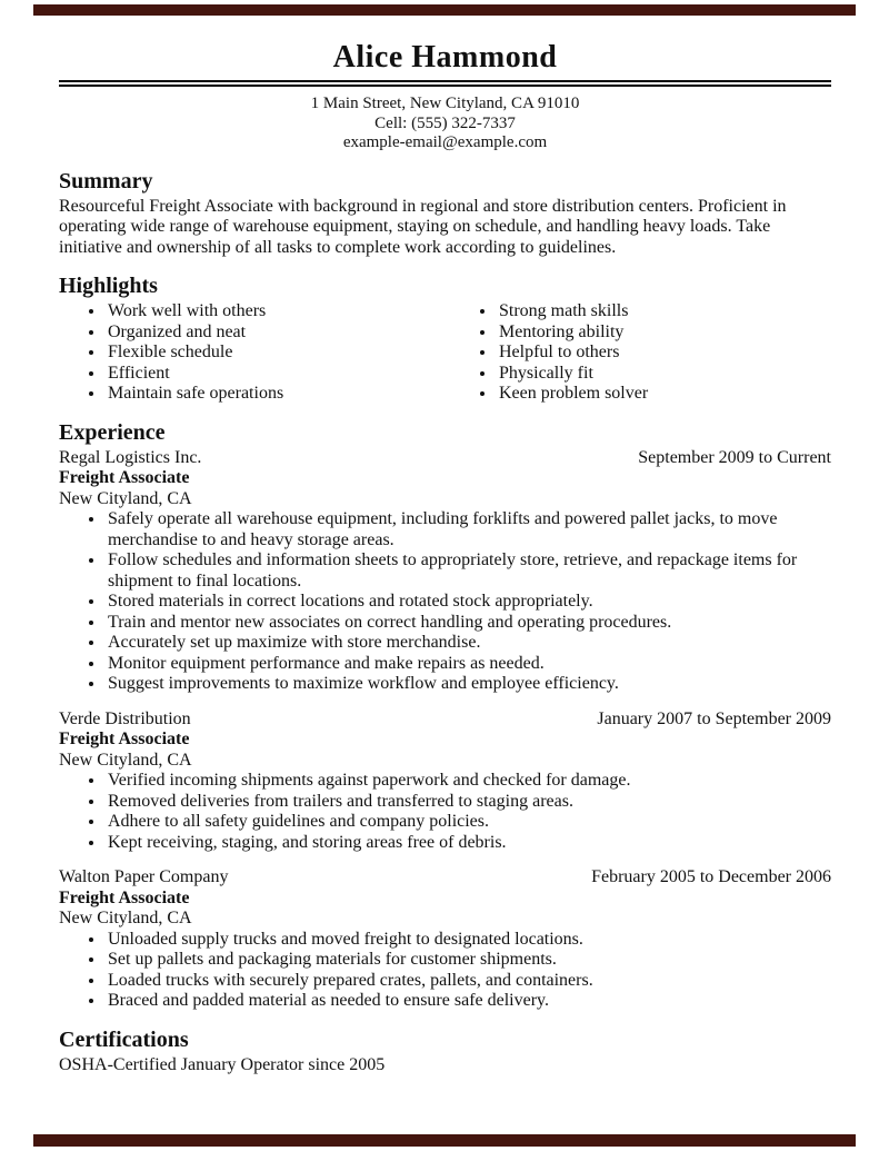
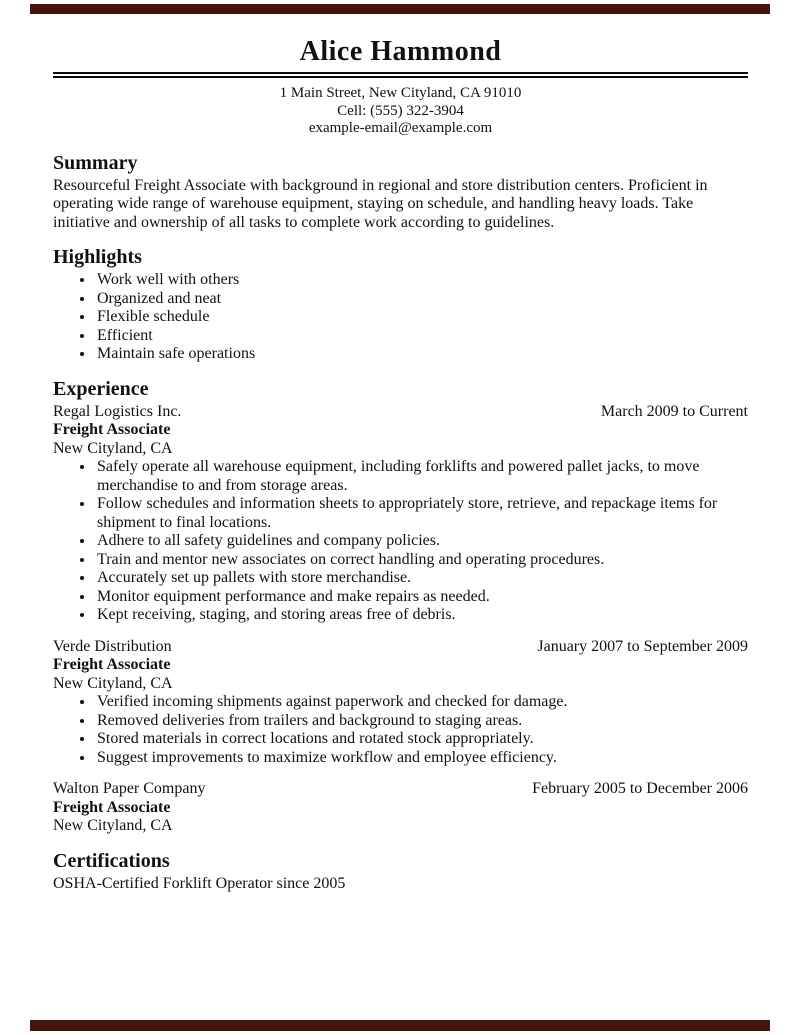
  Alice Hammond
  1 Main Street, New Cityland, CA 91010
- Cell: (555) 322-7337
+ Cell: (555) 322-3904
  example-email@example.com
  Summary
  Resourceful Freight Associate with background in regional and store distribution centers. Proficient in operating wide range of warehouse equipment, staying on schedule, and handling heavy loads. Take initiative and ownership of all tasks to complete work according to guidelines.
  Highlights
  Work well with others
  Organized and neat
  Flexible schedule
  Efficient
  Maintain safe operations
- Strong math skills
- Mentoring ability
- Helpful to others
- Physically fit
- Keen problem solver
  Experience
  Regal Logistics Inc.
- September 2009 to Current
+ March 2009 to Current
  Freight Associate
  New Cityland, CA
- Safely operate all warehouse equipment, including forklifts and powered pallet jacks, to move merchandise to and heavy storage areas.
+ Safely operate all warehouse equipment, including forklifts and powered pallet jacks, to move merchandise to and from storage areas.
  Follow schedules and information sheets to appropriately store, retrieve, and repackage items for shipment to final locations.
- Stored materials in correct locations and rotated stock appropriately.
+ Adhere to all safety guidelines and company policies.
  Train and mentor new associates on correct handling and operating procedures.
- Accurately set up maximize with store merchandise.
+ Accurately set up pallets with store merchandise.
  Monitor equipment performance and make repairs as needed.
- Suggest improvements to maximize workflow and employee efficiency.
+ Kept receiving, staging, and storing areas free of debris.
  Verde Distribution
  January 2007 to September 2009
  Freight Associate
  New Cityland, CA
  Verified incoming shipments against paperwork and checked for damage.
- Removed deliveries from trailers and transferred to staging areas.
+ Removed deliveries from trailers and background to staging areas.
- Adhere to all safety guidelines and company policies.
+ Stored materials in correct locations and rotated stock appropriately.
- Kept receiving, staging, and storing areas free of debris.
+ Suggest improvements to maximize workflow and employee efficiency.
  Walton Paper Company
  February 2005 to December 2006
  Freight Associate
  New Cityland, CA
- Unloaded supply trucks and moved freight to designated locations.
- Set up pallets and packaging materials for customer shipments.
- Loaded trucks with securely prepared crates, pallets, and containers.
- Braced and padded material as needed to ensure safe delivery.
  Certifications
- OSHA-Certified January Operator since 2005
+ OSHA-Certified Forklift Operator since 2005
